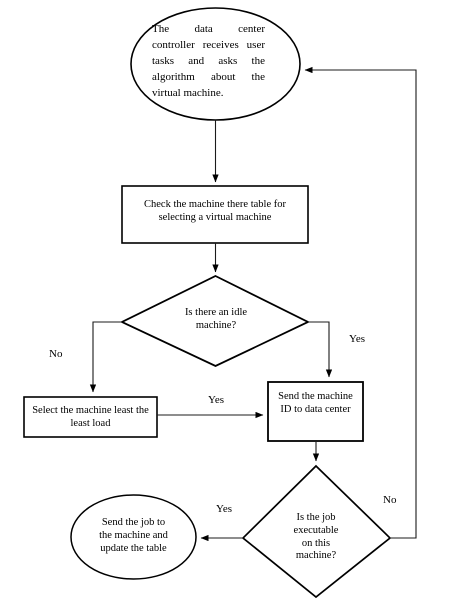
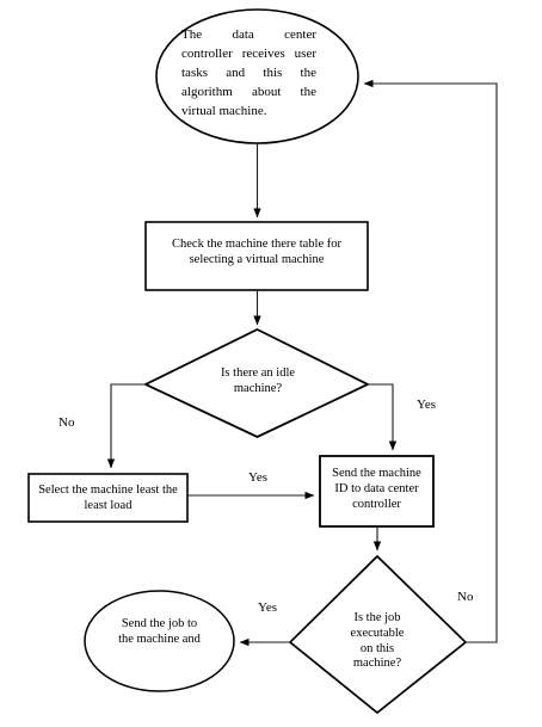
- The data center controller receives user tasks and asks the algorithm about the virtual machine.
+ The data center controller receives user tasks and this the algorithm about the virtual machine.
  Check the machine there table for
  selecting a virtual machine
  Is there an idle
  machine?
  Select the machine least the
  least load
  Send the machine
  ID to data center
+ controller
  Is the job
  executable
  on this
  machine?
  Send the job to
  the machine and
- update the table
  No
  Yes
  Yes
  Yes
  No
